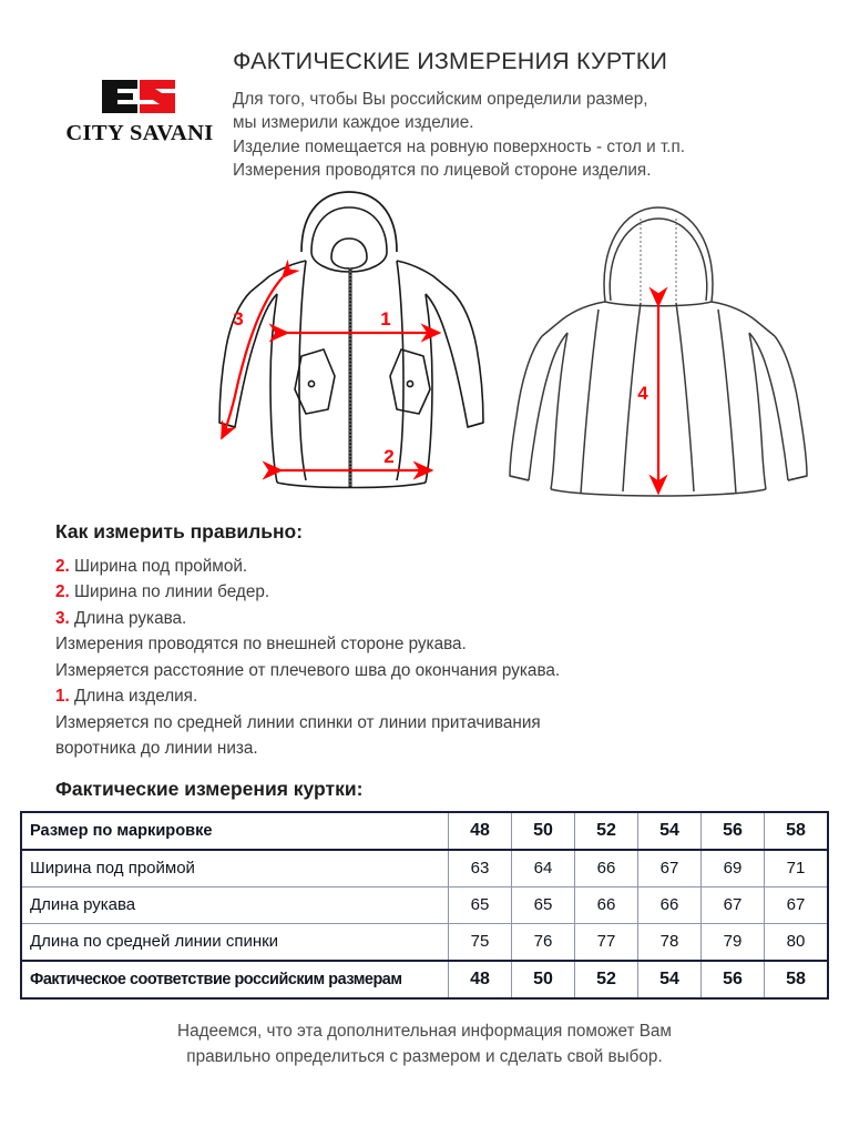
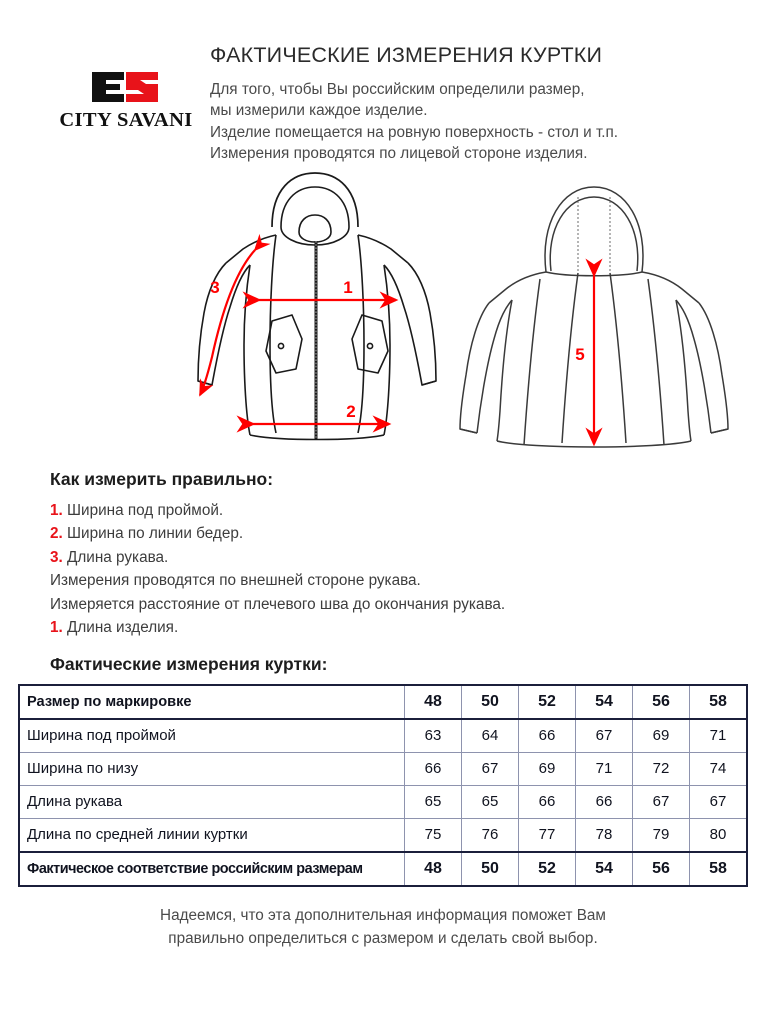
  CITY SAVANI
  ФАКТИЧЕСКИЕ ИЗМЕРЕНИЯ КУРТКИ
  Для того, чтобы Вы российским определили размер,
  мы измерили каждое изделие.
  Изделие помещается на ровную поверхность - стол и т.п.
  Измерения проводятся по лицевой стороне изделия.
  1
  2
  3
- 4
+ 5
  Как измерить правильно:
- 2. Ширина под проймой.
+ 1. Ширина под проймой.
  2. Ширина по линии бедер.
  3. Длина рукава.
  Измерения проводятся по внешней стороне рукава.
  Измеряется расстояние от плечевого шва до окончания рукава.
  1. Длина изделия.
- Измеряется по средней линии спинки от линии притачивания
- воротника до линии низа.
  Фактические измерения куртки:
  Размер по маркировке	48	50	52	54	56	58
  Ширина под проймой	63	64	66	67	69	71
+ Ширина по низу	66	67	69	71	72	74
  Длина рукава	65	65	66	66	67	67
- Длина по средней линии спинки	75	76	77	78	79	80
+ Длина по средней линии куртки	75	76	77	78	79	80
  Фактическое соответствие российским размерам	48	50	52	54	56	58
  Надеемся, что эта дополнительная информация поможет Вам
  правильно определиться с размером и сделать свой выбор.
